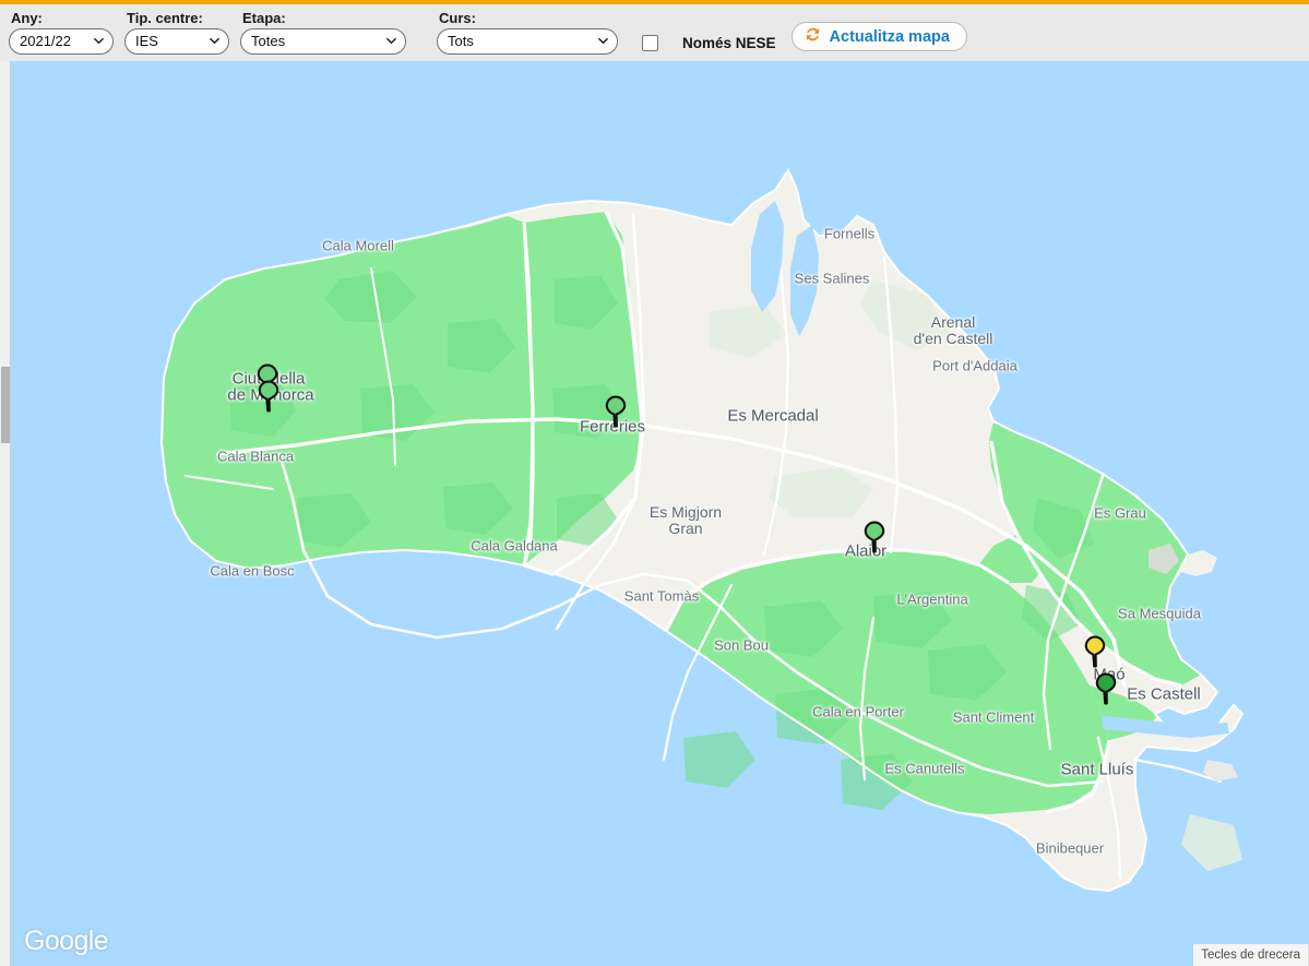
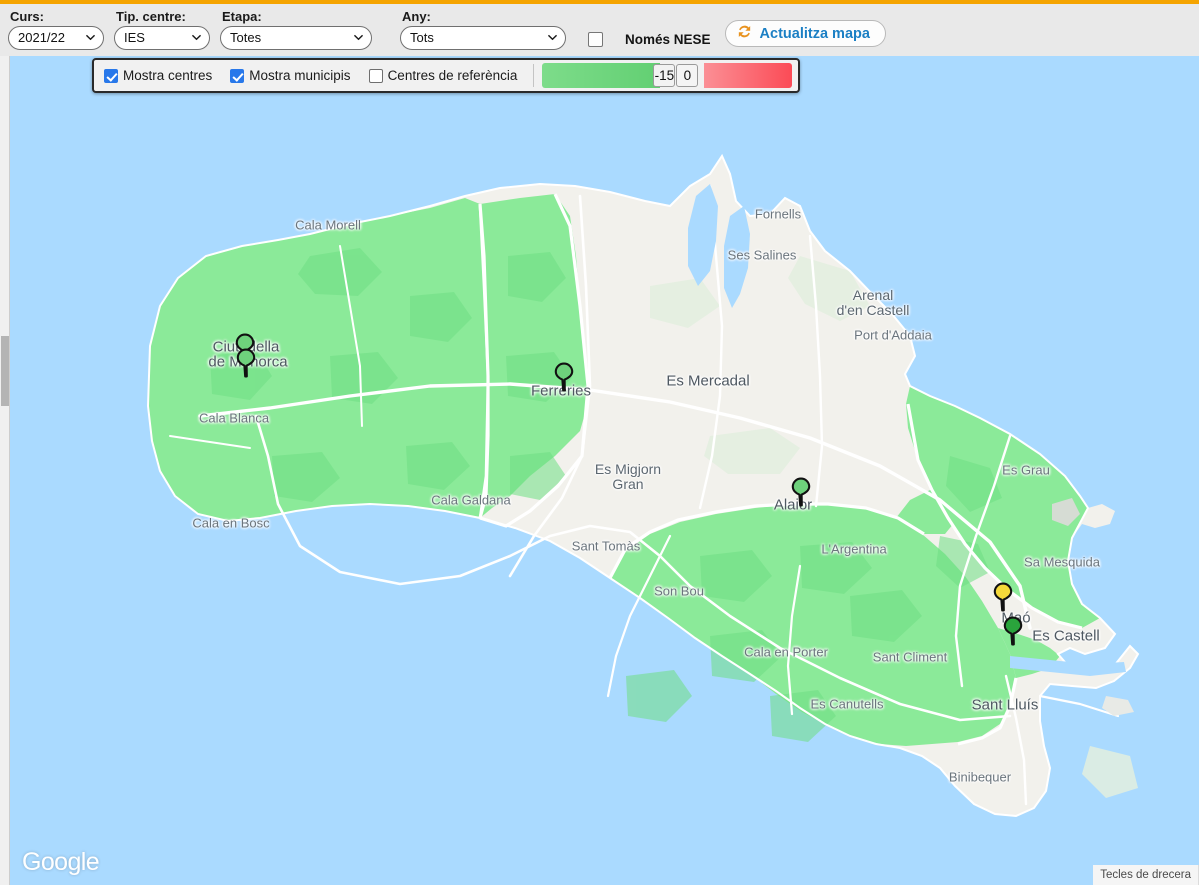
- Any:
+ Curs:
  2021/22
  Tip. centre:
  IES
  Etapa:
  Totes
- Curs:
+ Any:
  Tots
  Només NESE
  Actualitza mapa
  Cala Morell
  Fornells
  Ses Salines
  Arenal
  d'en Castell
  Port d'Addaia
  Ciuella
  de Mnorca
  Es Mercadal
  Ferrries
  Cala Blanca
  Es Grau
  Es Migjorn
  Gran
  Cala Galdana
  Alaior
  Cala en Bosc
  Sant Tomàs
  L'Argentina
  Sa Mesquida
  Son Bou
  Es Castell
  Cala en Porter
  Sant Climent
  Es Canutells
  Sant Lluís
  Binibequer
  Google
  Tecles de drecera
+ Mostra centres
+ Mostra municipis
+ Centres de referència
+ -15
+ 0
